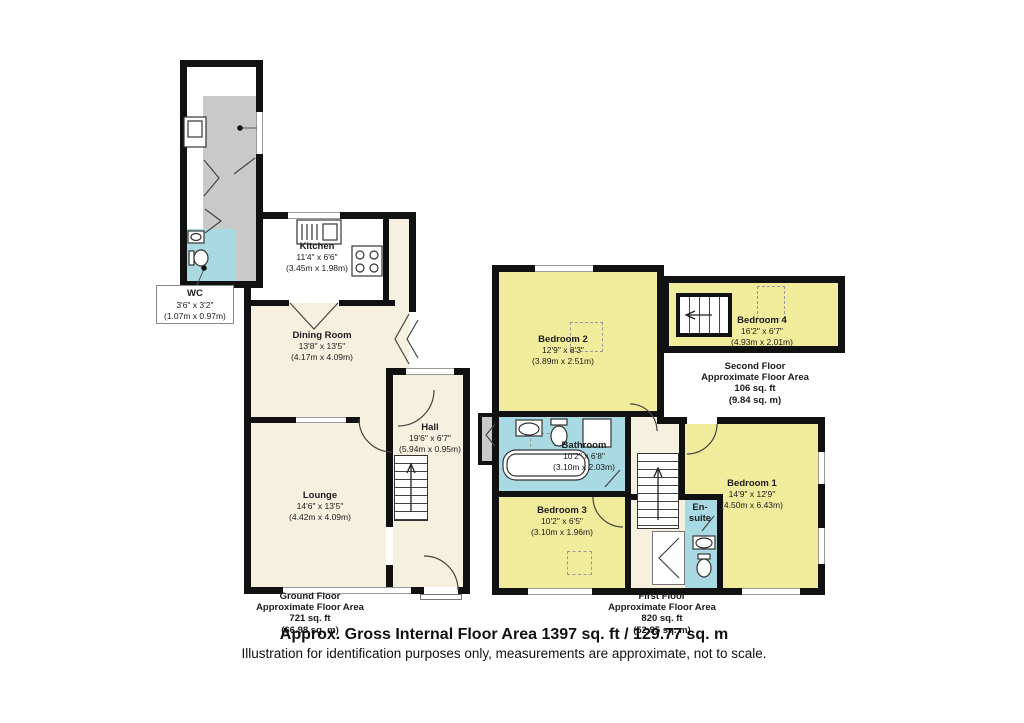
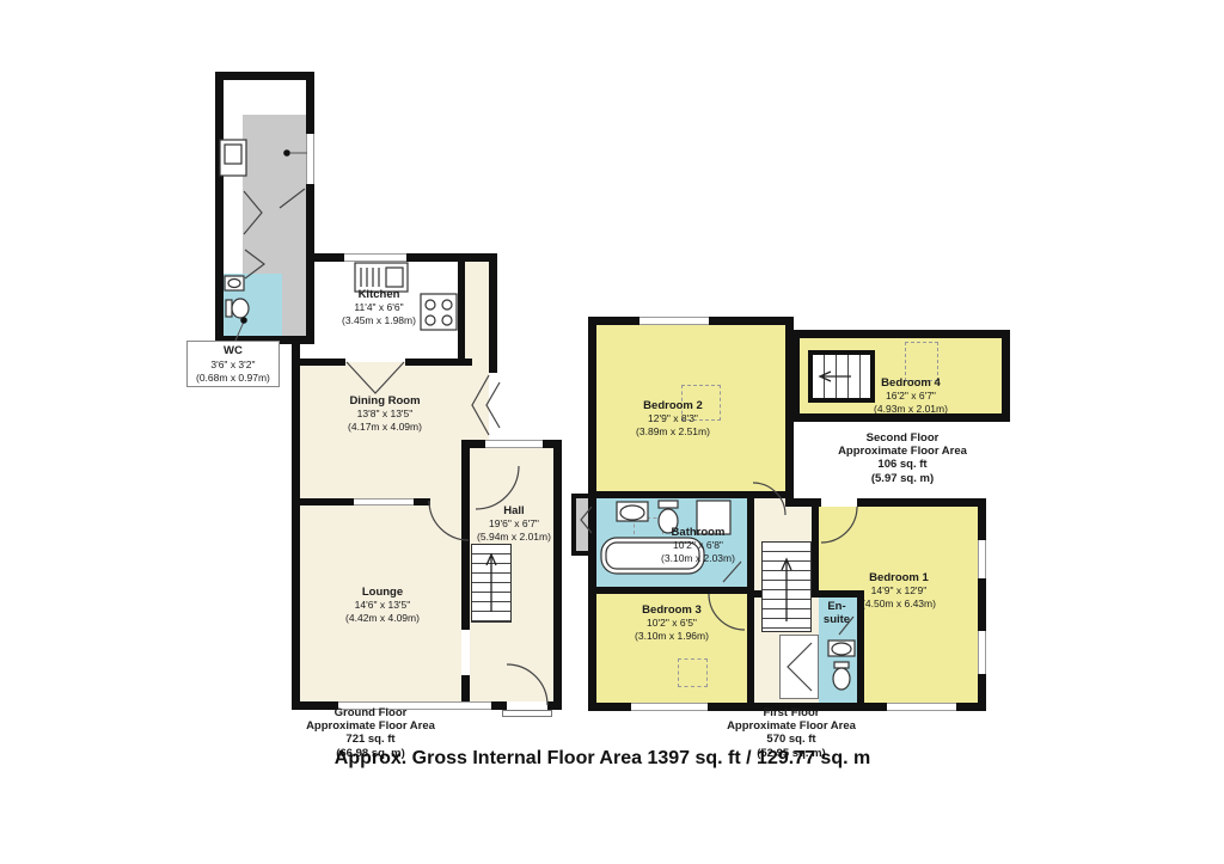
  WC
  3'6" x 3'2"
- (1.07m x 0.97m)
+ (0.68m x 0.97m)
  Kitchen
  11'4" x 6'6"
  (3.45m x 1.98m)
  Dining Room
  13'8" x 13'5"
  (4.17m x 4.09m)
  Hall
  19'6" x 6'7"
- (5.94m x 0.95m)
+ (5.94m x 2.01m)
  Lounge
  14'6" x 13'5"
  (4.42m x 4.09m)
  Bedroom 2
  12'9" x 8'3"
  (3.89m x 2.51m)
  Bathroom
  10'2" x 6'8"
  (3.10m x 2.03m)
  Bedroom 3
  10'2" x 6'5"
  (3.10m x 1.96m)
  Bedroom 1
  14'9" x 12'9"
  (4.50m x 6.43m)
  En-
  suite
  Bedroom 4
  16'2" x 6'7"
  (4.93m x 2.01m)
  Ground Floor
  Approximate Floor Area
  721 sq. ft
  (66.98 sq. m)
  First Floor
  Approximate Floor Area
- 820 sq. ft
+ 570 sq. ft
  (52.95 sq. m)
  Second Floor
  Approximate Floor Area
  106 sq. ft
- (9.84 sq. m)
+ (5.97 sq. m)
  Approx. Gross Internal Floor Area 1397 sq. ft / 129.77 sq. m
- Illustration for identification purposes only, measurements are approximate, not to scale.
